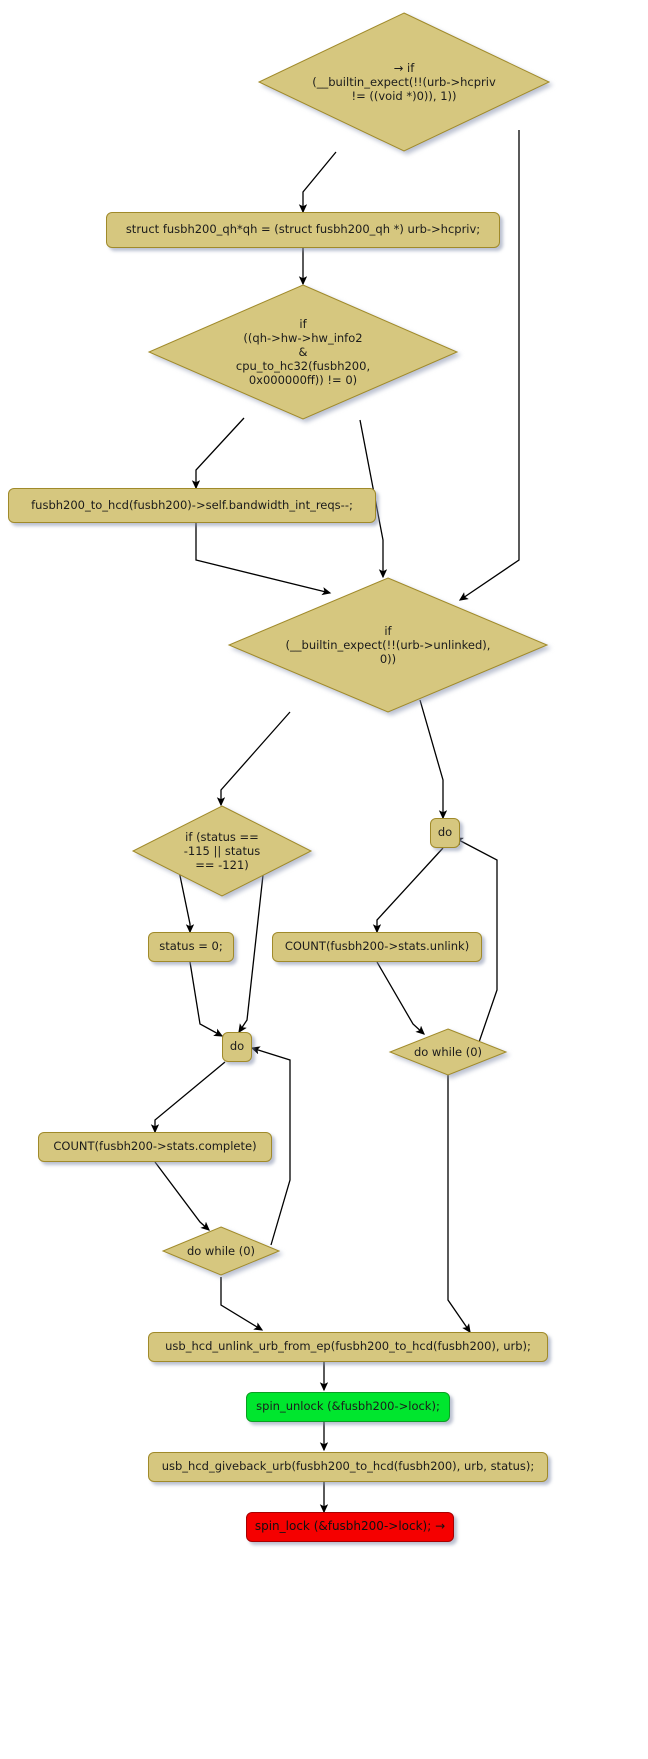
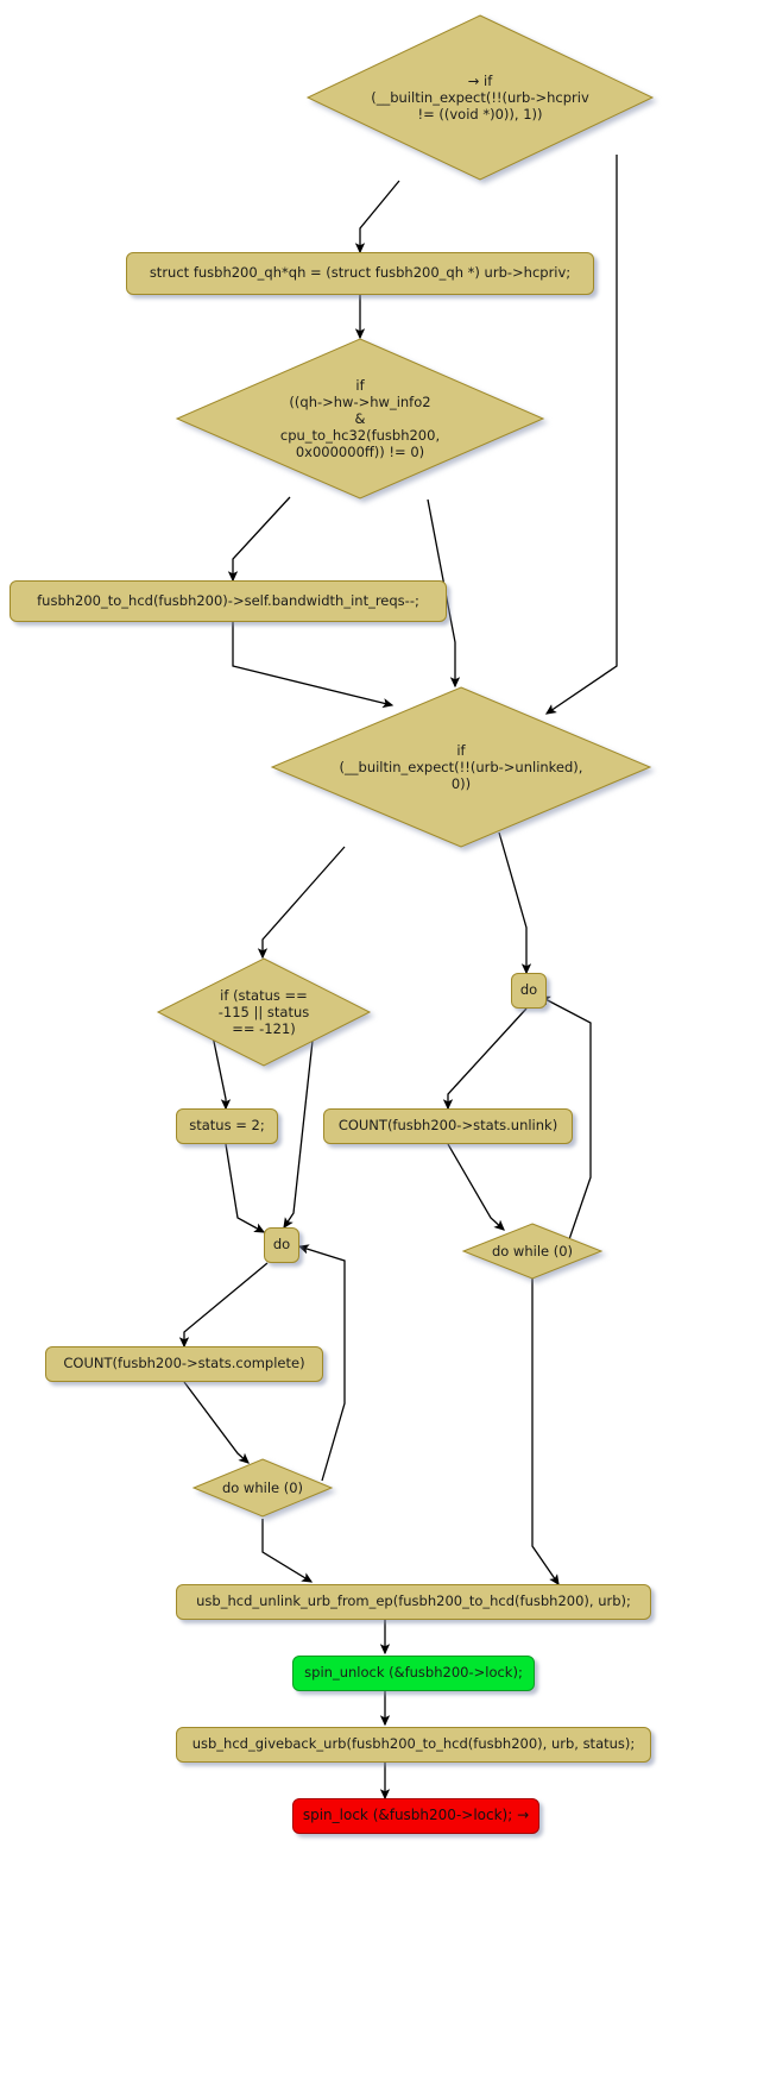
  → if
  (__builtin_expect(!!(urb->hcpriv
  != ((void *)0)), 1))
  struct fusbh200_qh*qh = (struct fusbh200_qh *) urb->hcpriv;
  if
  ((qh->hw->hw_info2
  &
  cpu_to_hc32(fusbh200,
  0x000000ff)) != 0)
  fusbh200_to_hcd(fusbh200)->self.bandwidth_int_reqs--;
  if
  (__builtin_expect(!!(urb->unlinked),
  0))
  if (status ==
  -115 || status
  == -121)
  do
- status = 0;
+ status = 2;
  COUNT(fusbh200->stats.unlink)
  do
  do while (0)
  COUNT(fusbh200->stats.complete)
  do while (0)
  usb_hcd_unlink_urb_from_ep(fusbh200_to_hcd(fusbh200), urb);
  spin_unlock (&fusbh200->lock);
  usb_hcd_giveback_urb(fusbh200_to_hcd(fusbh200), urb, status);
  spin_lock (&fusbh200->lock); →
